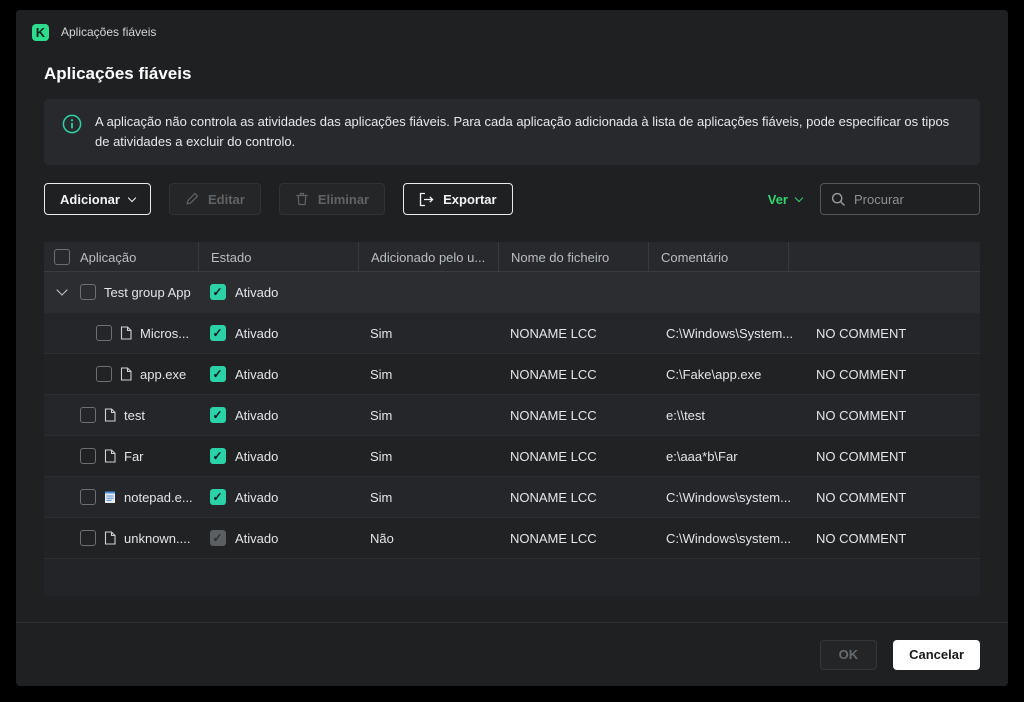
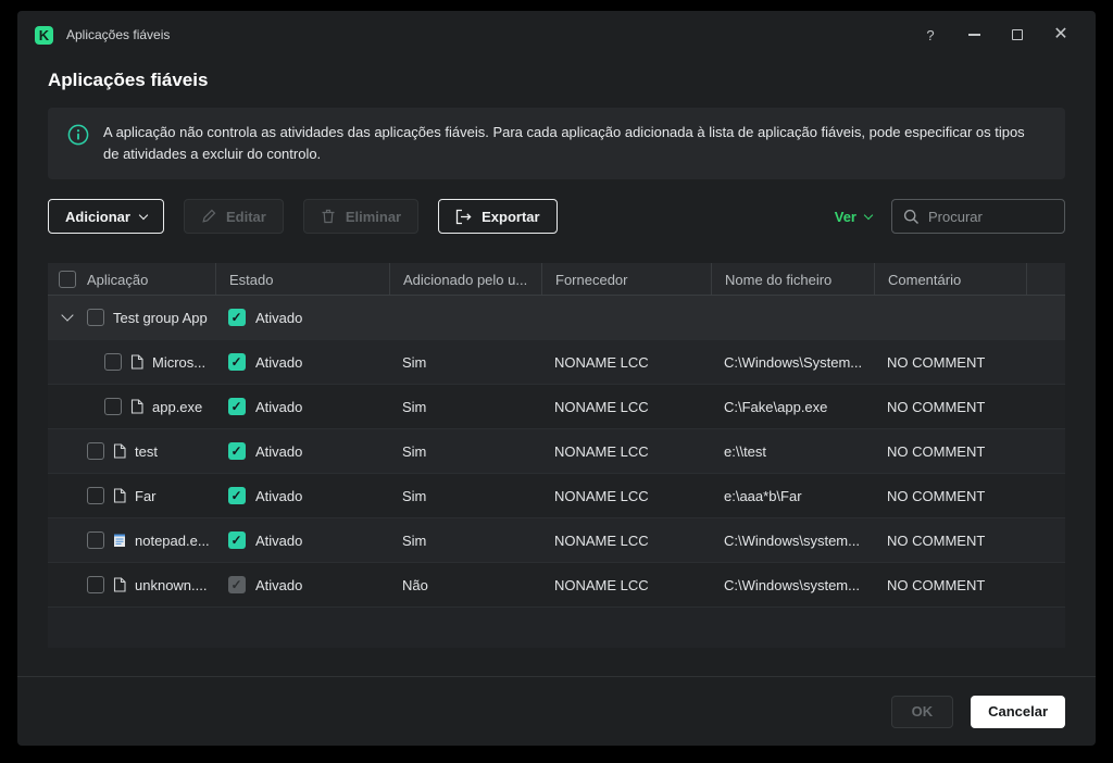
  K
  Aplicações fiáveis
+ ?
+ ✕
  Aplicações fiáveis
- A aplicação não controla as atividades das aplicações fiáveis. Para cada aplicação adicionada à lista de aplicações fiáveis, pode especificar os tipos de atividades a excluir do controlo.
+ A aplicação não controla as atividades das aplicações fiáveis. Para cada aplicação adicionada à lista de aplicação fiáveis, pode especificar os tipos de atividades a excluir do controlo.
  Adicionar
  Editar
  Eliminar
  Exportar
  Ver
  Procurar
  Aplicação
  Estado
  Adicionado pelo u...
+ Fornecedor
  Nome do ficheiro
  Comentário
  Test group App
  Ativado
  Micros...
  Ativado
  Sim
  NONAME LCC
  C:\Windows\System...
  NO COMMENT
  app.exe
  Ativado
  Sim
  NONAME LCC
  C:\Fake\app.exe
  NO COMMENT
  test
  Ativado
  Sim
  NONAME LCC
  e:\\test
  NO COMMENT
  Far
  Ativado
  Sim
  NONAME LCC
  e:\aaa*b\Far
  NO COMMENT
  notepad.e...
  Ativado
  Sim
  NONAME LCC
  C:\Windows\system...
  NO COMMENT
  unknown....
  Ativado
  Não
  NONAME LCC
  C:\Windows\system...
  NO COMMENT
  OK
  Cancelar
